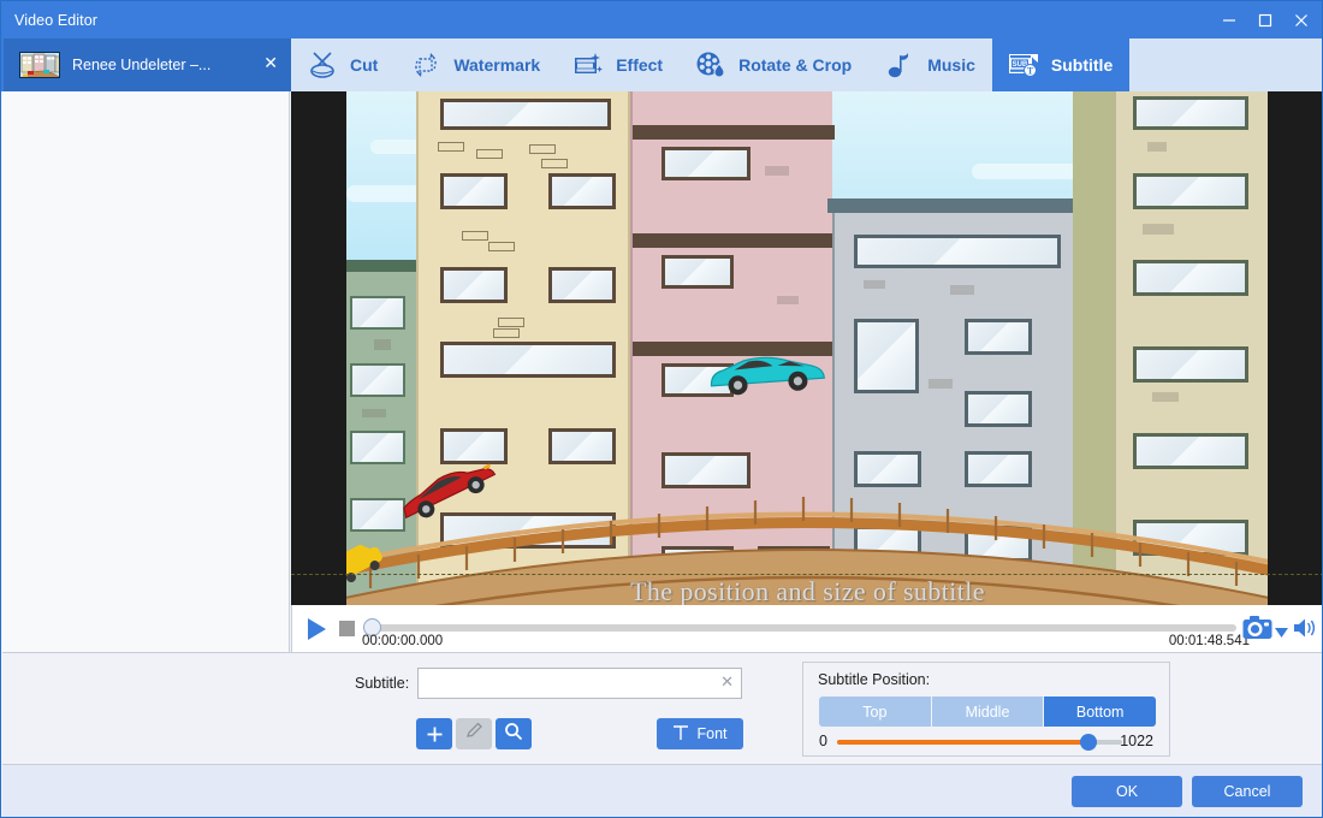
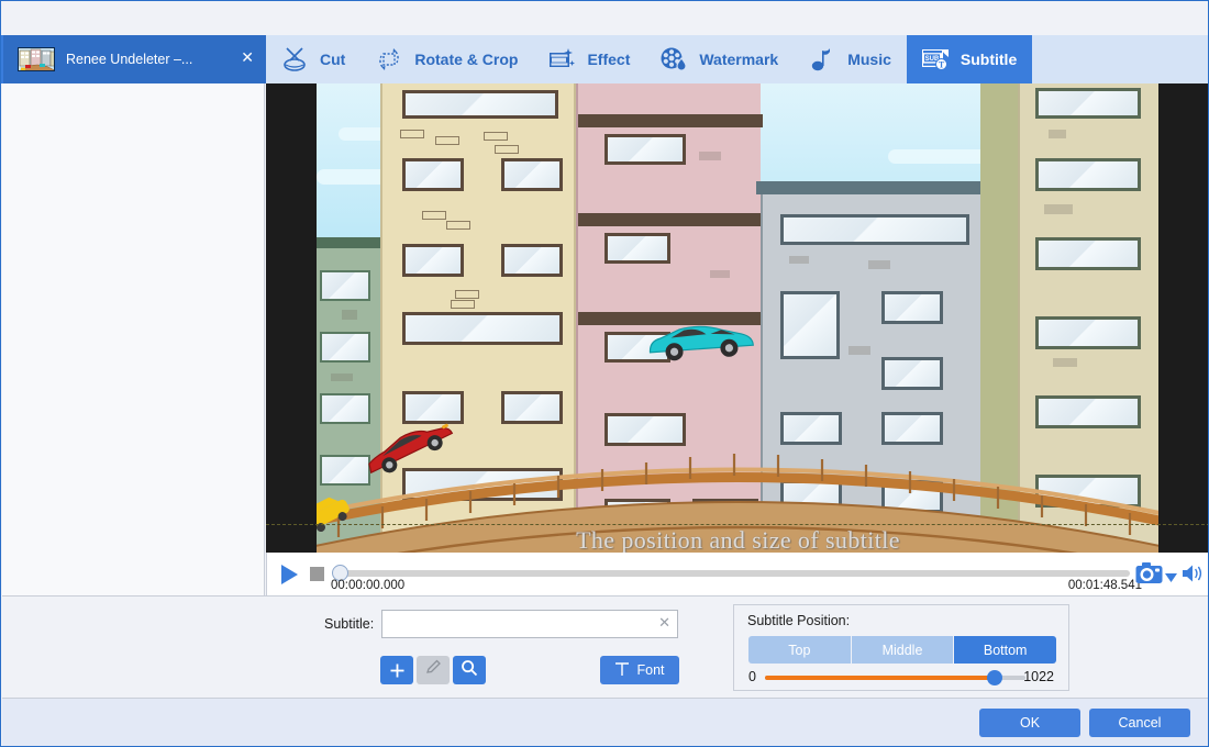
- Video Editor
  Renee Undeleter –...
  ✕
  Cut
- Watermark
+ Rotate & Crop
  Effect
- Rotate & Crop
+ Watermark
  Music
  T
  Subtitle
  The position and size of subtitle
  00:00:00.000
  00:01:48.541
  Subtitle:
  ✕
  Font
  Subtitle Position:
  Top
  Middle
  Bottom
  0
  1022
  OK
  Cancel
